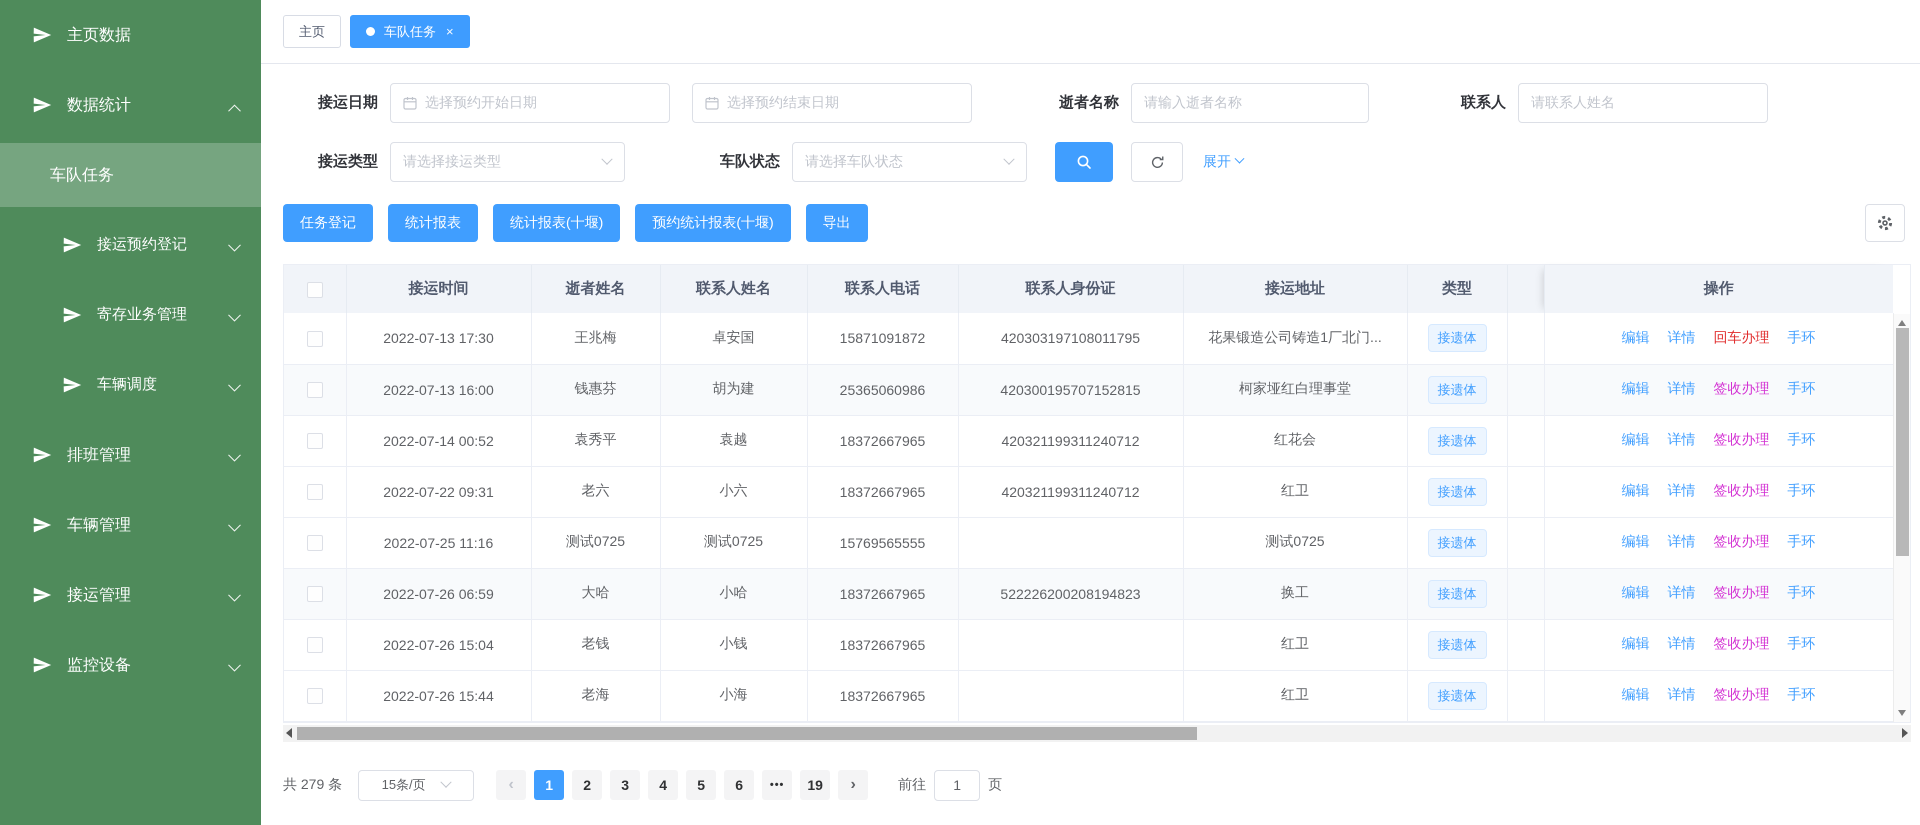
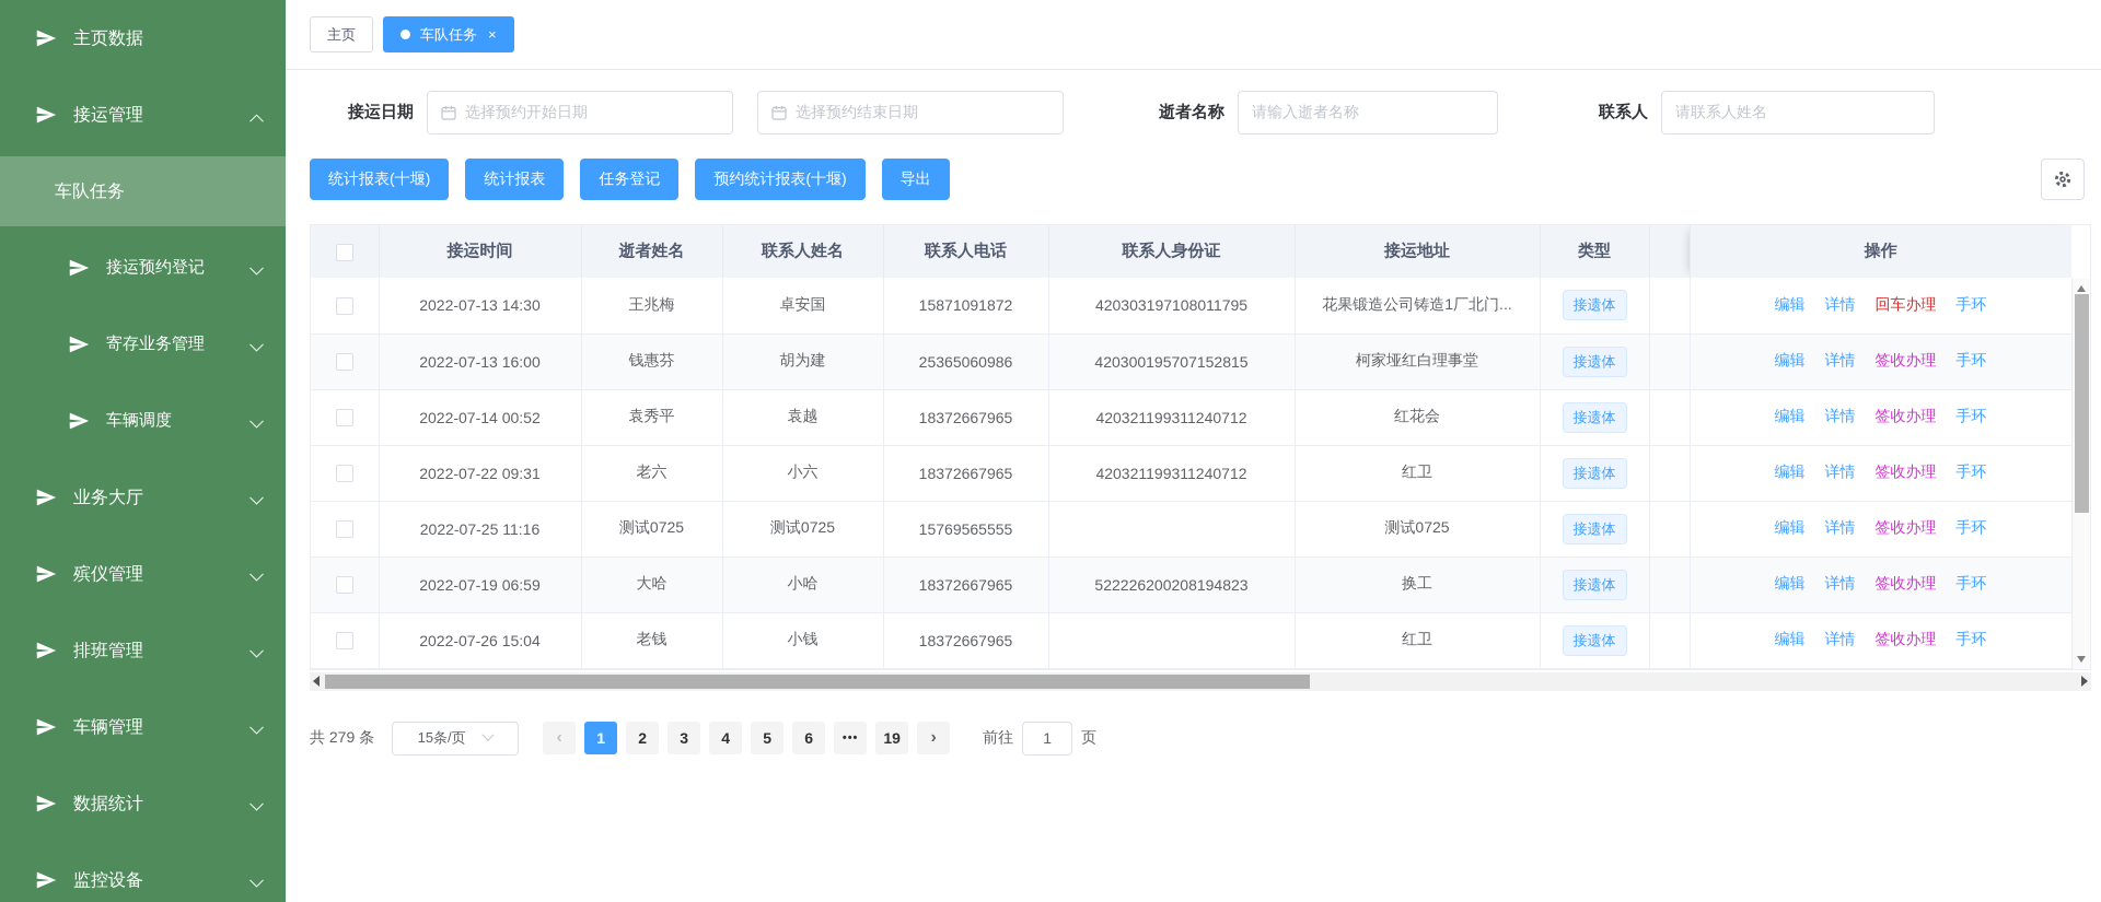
  主页数据
- 数据统计
+ 接运管理
  车队任务
  接运预约登记
  寄存业务管理
  车辆调度
+ 业务大厅
+ 殡仪管理
  排班管理
  车辆管理
- 接运管理
+ 数据统计
  监控设备
  主页
  车队任务
  ×
  接运日期
  选择预约开始日期
  选择预约结束日期
  逝者名称
  请输入逝者名称
  联系人
  请联系人姓名
- 接运类型
- 请选择接运类型
- 车队状态
- 请选择车队状态
- 展开
- 任务登记
+ 统计报表(十堰)
  统计报表
- 统计报表(十堰)
+ 任务登记
  预约统计报表(十堰)
  导出
  	接运时间	逝者姓名	联系人姓名	联系人电话	联系人身份证	接运地址	类型		操作
- 	2022-07-13 17:30	王兆梅	卓安国	15871091872	420303197108011795	花果锻造公司铸造1厂北门...	接遗体		编辑 详情 回车办理 手环
+ 	2022-07-13 14:30	王兆梅	卓安国	15871091872	420303197108011795	花果锻造公司铸造1厂北门...	接遗体		编辑 详情 回车办理 手环
  	2022-07-13 16:00	钱惠芬	胡为建	25365060986	420300195707152815	柯家垭红白理事堂	接遗体		编辑 详情 签收办理 手环
  	2022-07-14 00:52	袁秀平	袁越	18372667965	420321199311240712	红花会	接遗体		编辑 详情 签收办理 手环
  	2022-07-22 09:31	老六	小六	18372667965	420321199311240712	红卫	接遗体		编辑 详情 签收办理 手环
  	2022-07-25 11:16	测试0725	测试0725	15769565555		测试0725	接遗体		编辑 详情 签收办理 手环
- 	2022-07-26 06:59	大哈	小哈	18372667965	522226200208194823	换工	接遗体		编辑 详情 签收办理 手环
+ 	2022-07-19 06:59	大哈	小哈	18372667965	522226200208194823	换工	接遗体		编辑 详情 签收办理 手环
  	2022-07-26 15:04	老钱	小钱	18372667965		红卫	接遗体		编辑 详情 签收办理 手环
- 	2022-07-26 15:44	老海	小海	18372667965		红卫	接遗体		编辑 详情 签收办理 手环
  共 279 条
  15条/页
  ‹
  1
  2
  3
  4
  5
  6
  •••
  19
  ›
  前往
  1
  页
